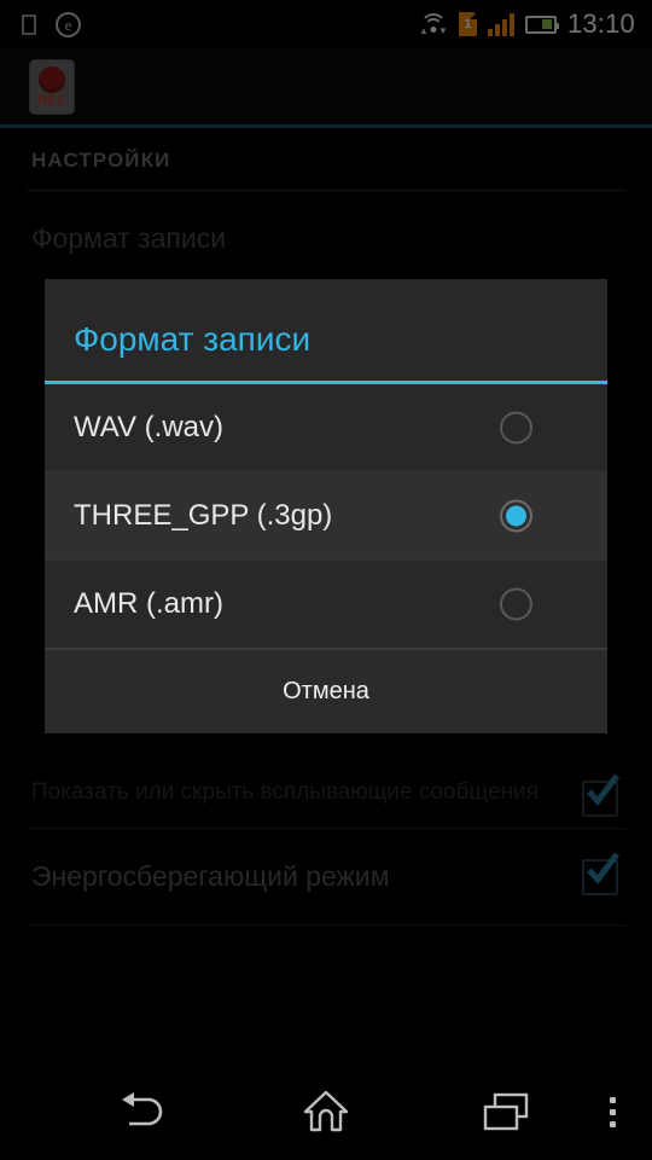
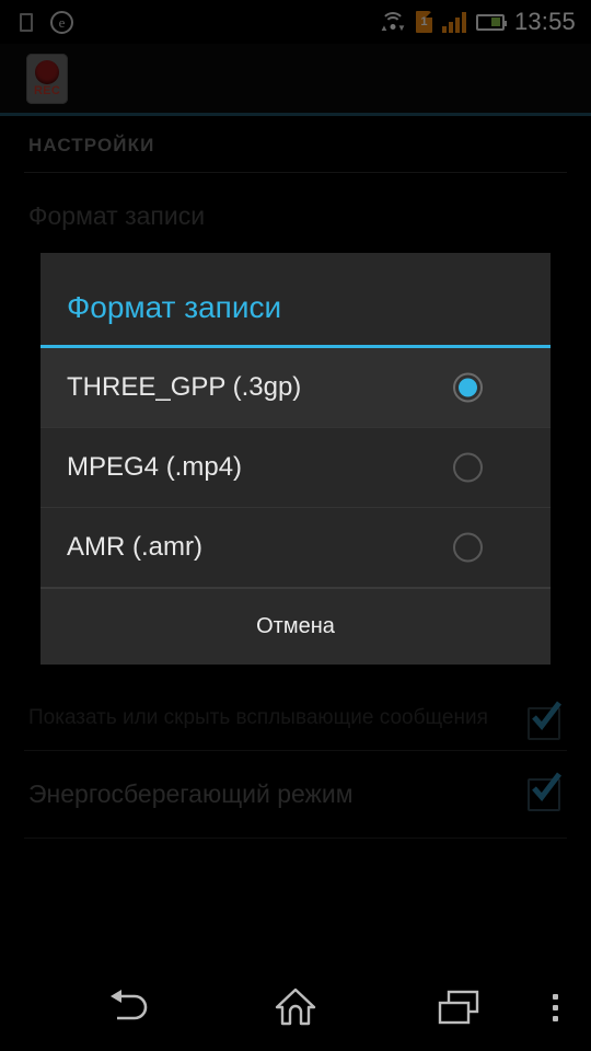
  e
  ▲
  ▼
  1
- 13:10
+ 13:55
  REC
  НАСТРОЙКИ
  Формат записи
  Энергосберегающий режим
  Формат записи
- WAV (.wav)
  THREE_GPP (.3gp)
+ MPEG4 (.mp4)
  AMR (.amr)
  Отмена
